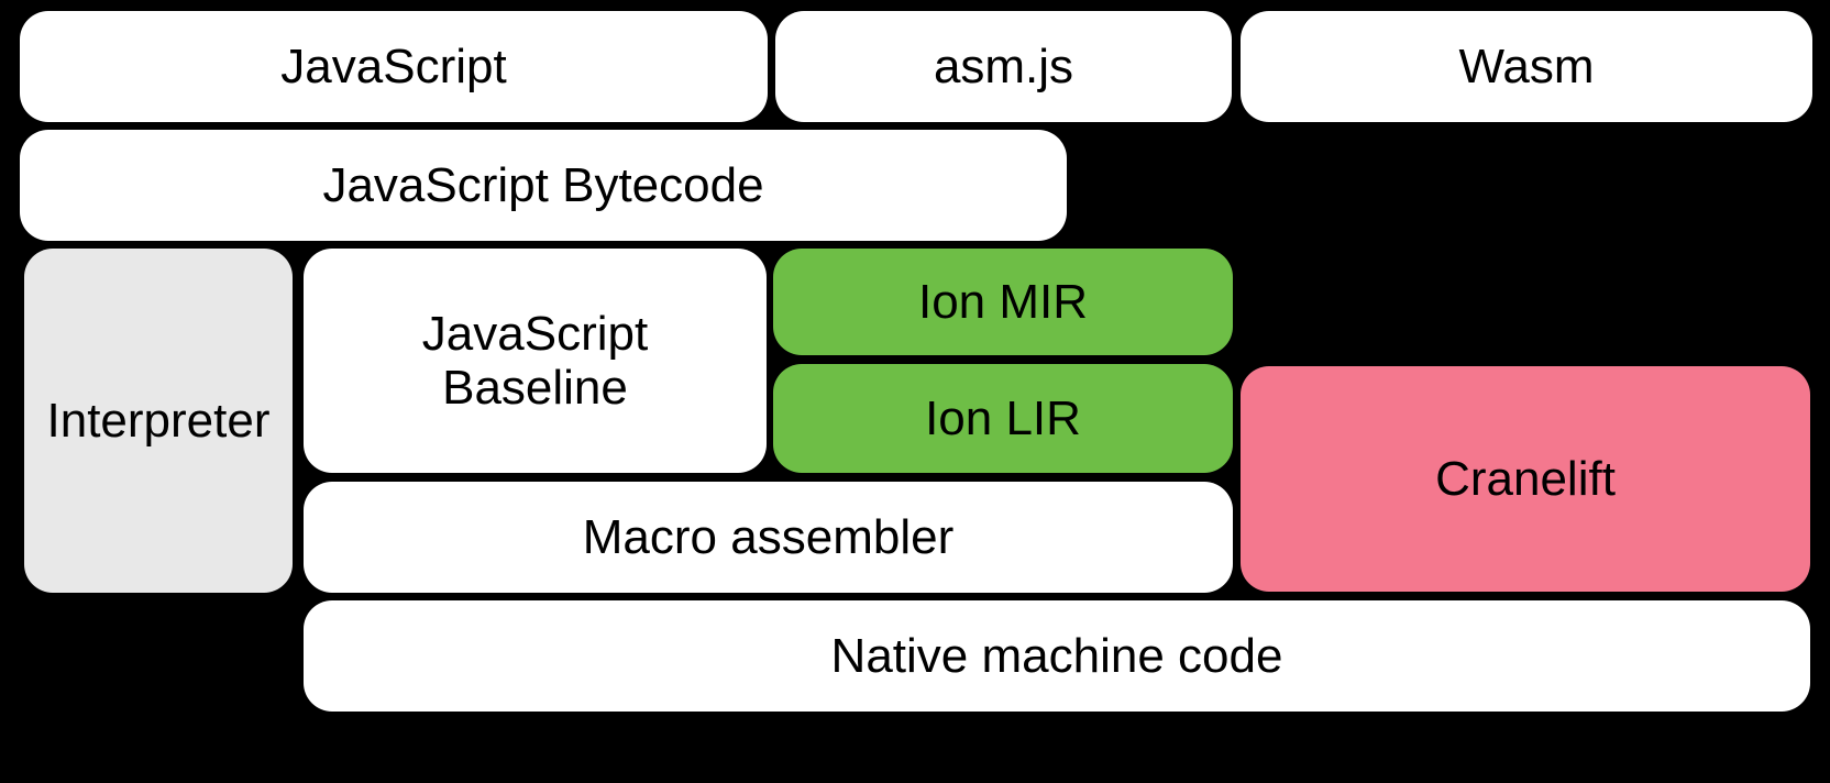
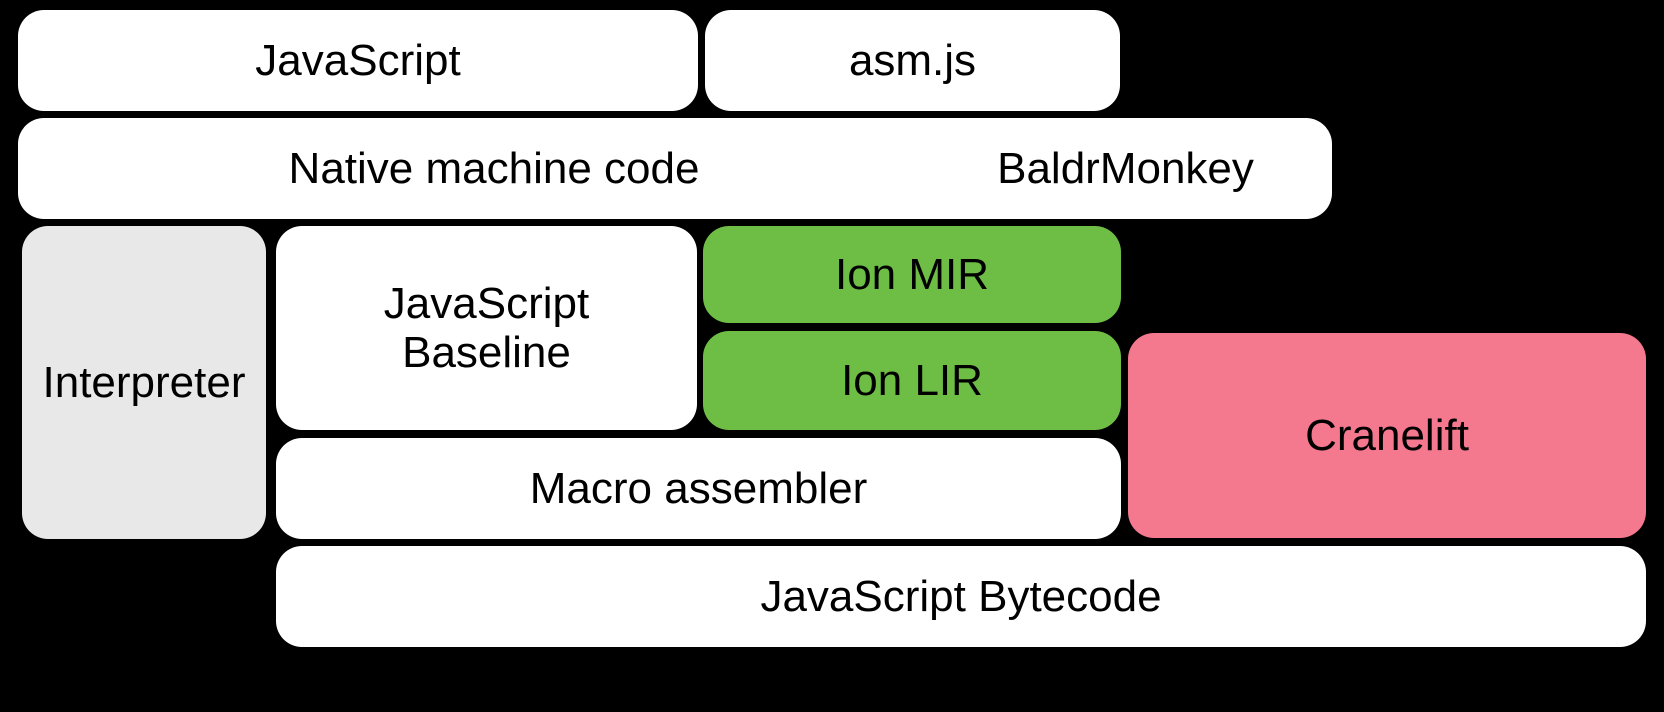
  JavaScript
  asm.js
- Wasm
- JavaScript Bytecode
+ Native machine code
+ BaldrMonkey
  Interpreter
  JavaScript
  Baseline
  Ion MIR
  Ion LIR
  Cranelift
  Macro assembler
- Native machine code
+ JavaScript Bytecode
